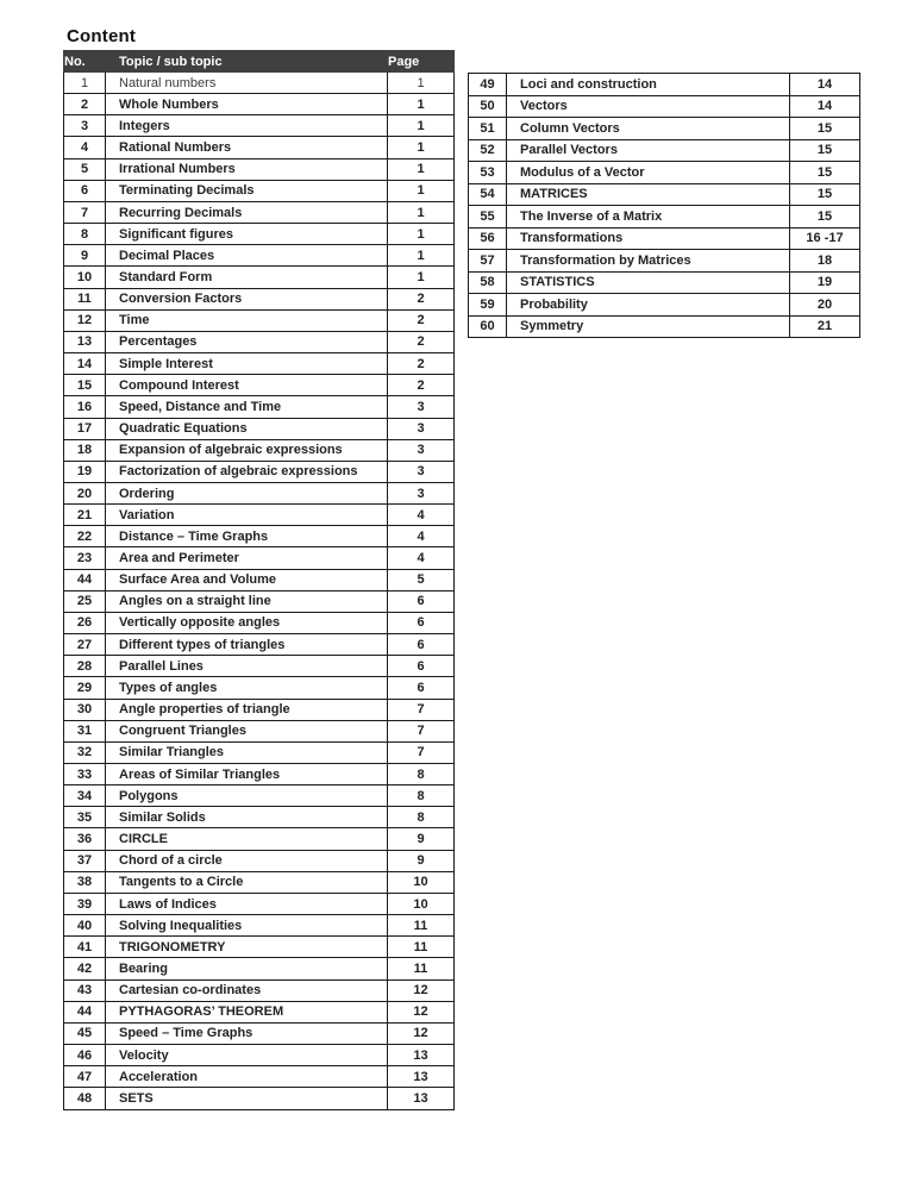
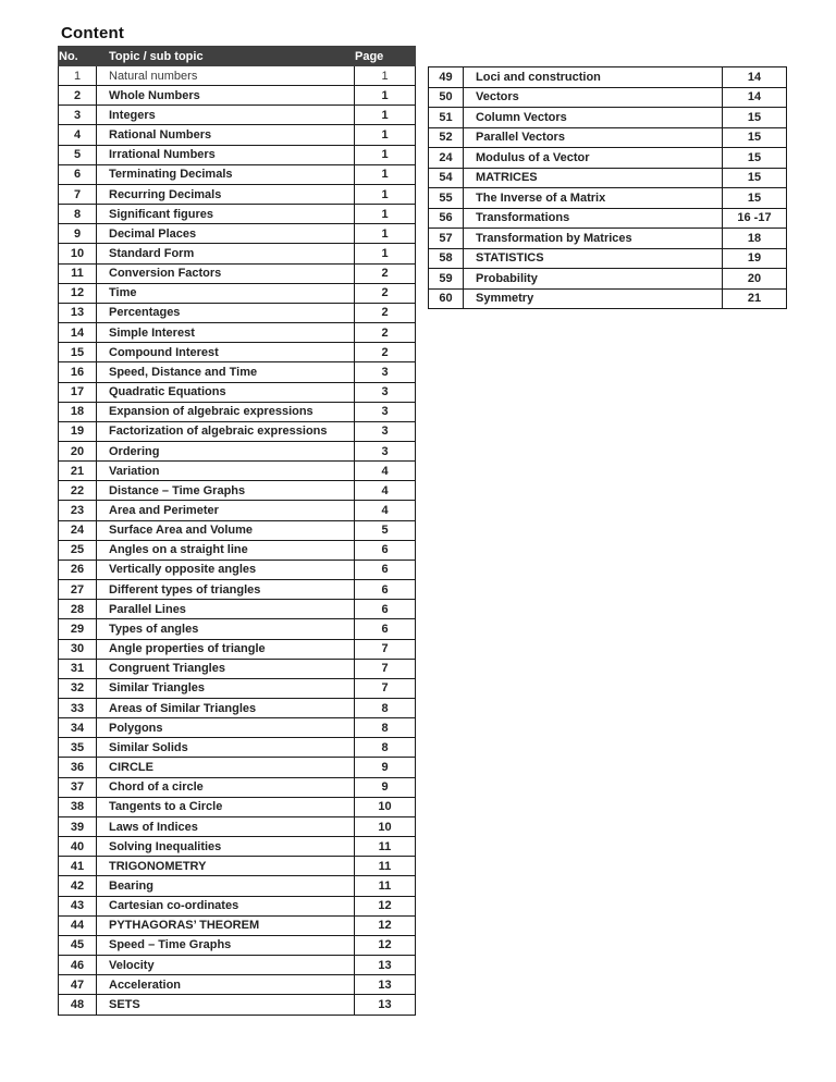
  Content
  No.	Topic / sub topic	Page
  1	Natural numbers	1
  2	Whole Numbers	1
  3	Integers	1
  4	Rational Numbers	1
  5	Irrational Numbers	1
  6	Terminating Decimals	1
  7	Recurring Decimals	1
  8	Significant figures	1
  9	Decimal Places	1
  10	Standard Form	1
  11	Conversion Factors	2
  12	Time	2
  13	Percentages	2
  14	Simple Interest	2
  15	Compound Interest	2
  16	Speed, Distance and Time	3
  17	Quadratic Equations	3
  18	Expansion of algebraic expressions	3
  19	Factorization of algebraic expressions	3
  20	Ordering	3
  21	Variation	4
  22	Distance – Time Graphs	4
  23	Area and Perimeter	4
- 44	Surface Area and Volume	5
+ 24	Surface Area and Volume	5
  25	Angles on a straight line	6
  26	Vertically opposite angles	6
  27	Different types of triangles	6
  28	Parallel Lines	6
  29	Types of angles	6
  30	Angle properties of triangle	7
  31	Congruent Triangles	7
  32	Similar Triangles	7
  33	Areas of Similar Triangles	8
  34	Polygons	8
  35	Similar Solids	8
  36	CIRCLE	9
  37	Chord of a circle	9
  38	Tangents to a Circle	10
  39	Laws of Indices	10
  40	Solving Inequalities	11
  41	TRIGONOMETRY	11
  42	Bearing	11
  43	Cartesian co-ordinates	12
  44	PYTHAGORAS’ THEOREM	12
  45	Speed – Time Graphs	12
  46	Velocity	13
  47	Acceleration	13
  48	SETS	13
  49	Loci and construction	14
  50	Vectors	14
  51	Column Vectors	15
  52	Parallel Vectors	15
- 53	Modulus of a Vector	15
+ 24	Modulus of a Vector	15
  54	MATRICES	15
  55	The Inverse of a Matrix	15
  56	Transformations	16 -17
  57	Transformation by Matrices	18
  58	STATISTICS	19
  59	Probability	20
  60	Symmetry	21
